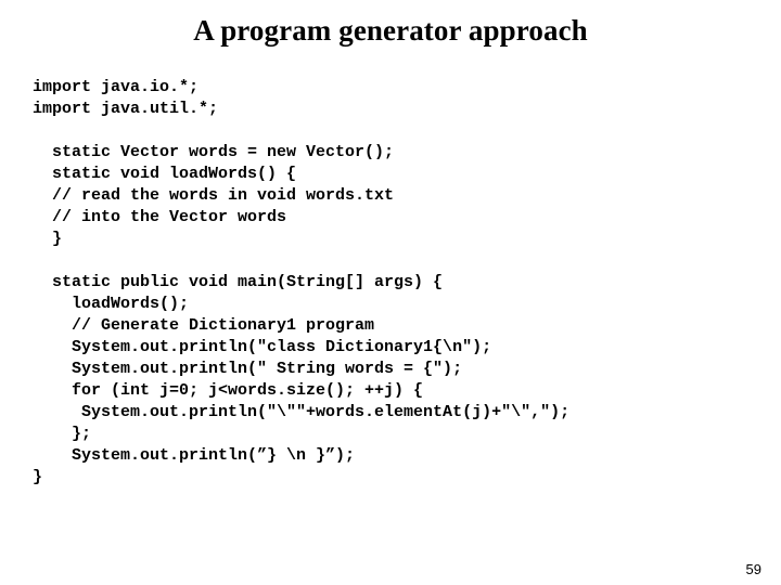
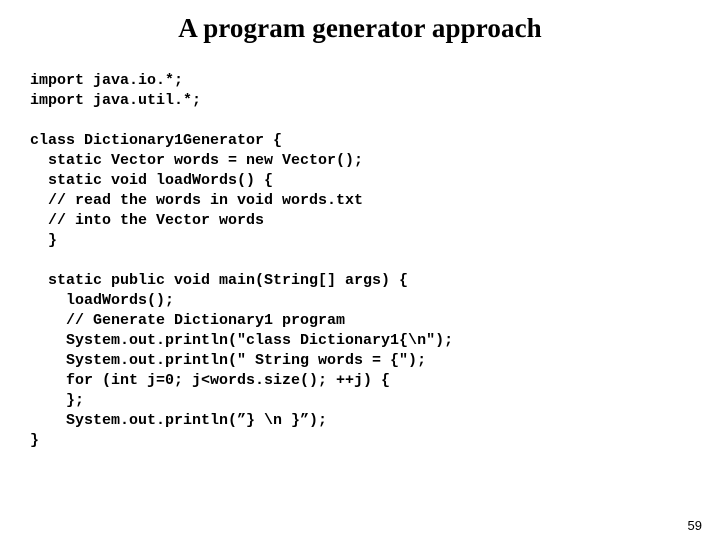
  A program generator approach
  import java.io.*;
  import java.util.*;
+ class Dictionary1Generator {
  static Vector words = new Vector();
  static void loadWords() {
  // read the words in void words.txt
  // into the Vector words
  }
  static public void main(String[] args) {
  loadWords();
  // Generate Dictionary1 program
  System.out.println("class Dictionary1{\n");
  System.out.println(" String words = {");
  for (int j=0; j<words.size(); ++j) {
- System.out.println("\""+words.elementAt(j)+"\",");
  };
  System.out.println(”} \n }”);
  }
  59
